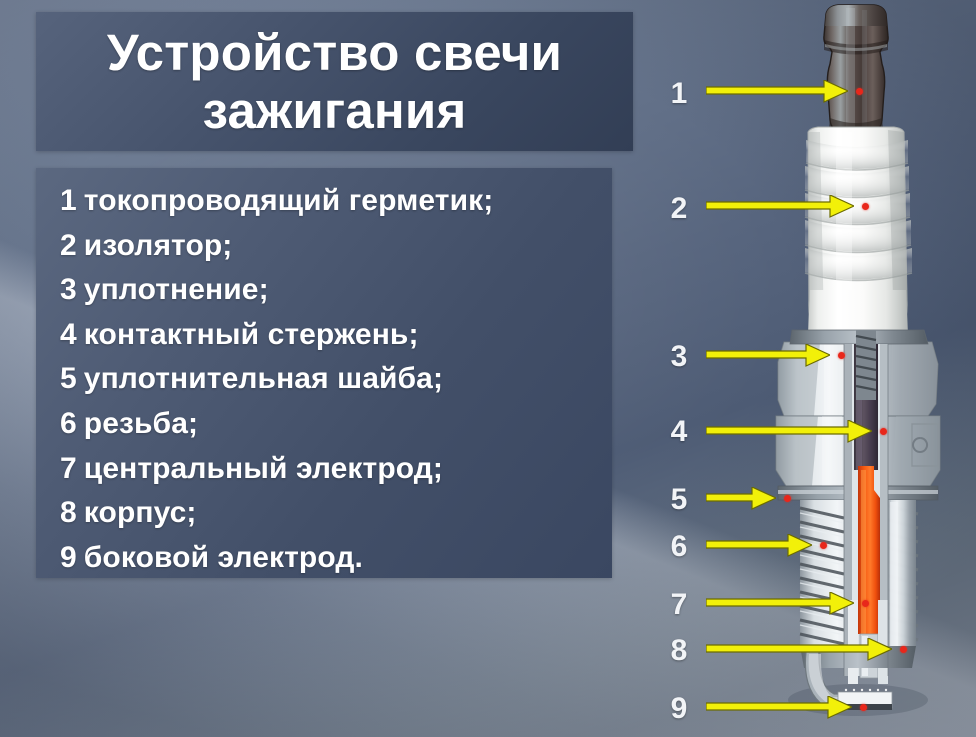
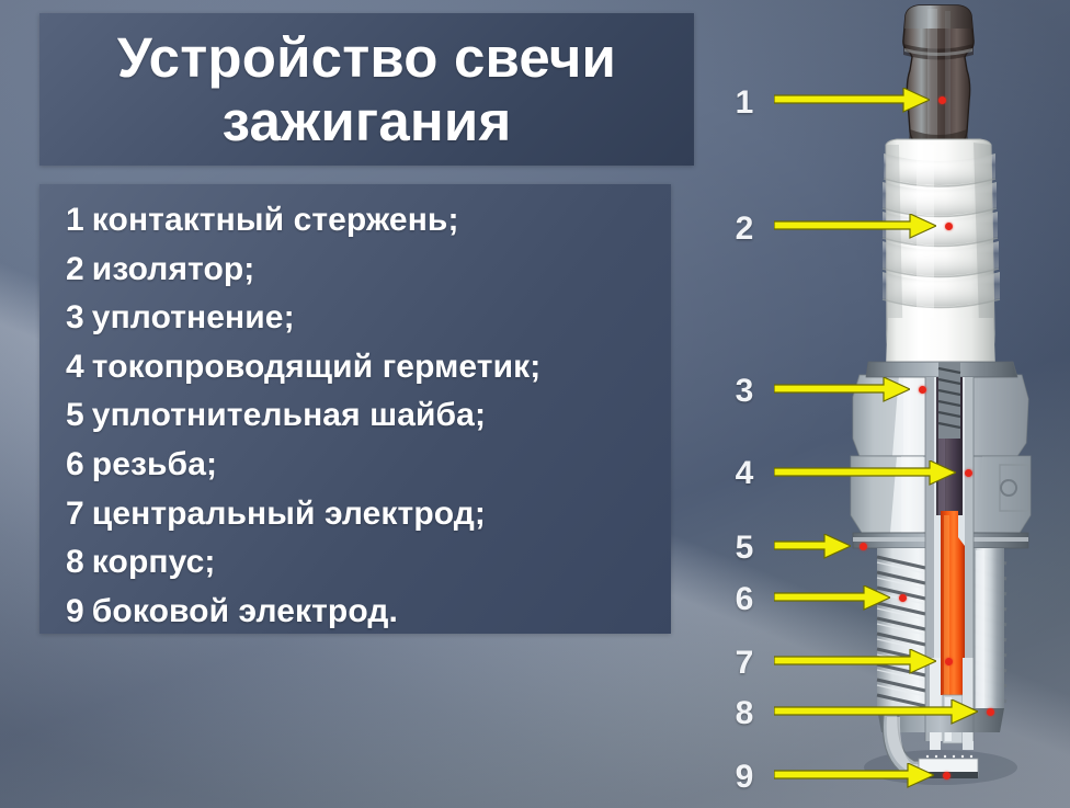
  Устройство свечи зажигания
- 1 токопроводящий герметик;
+ 1 контактный стержень;
  2 изолятор;
  3 уплотнение;
- 4 контактный стержень;
+ 4 токопроводящий герметик;
  5 уплотнительная шайба;
  6 резьба;
  7 центральный электрод;
  8 корпус;
  9 боковой электрод.
  1
  2
  3
  4
  5
  6
  7
  8
  9
